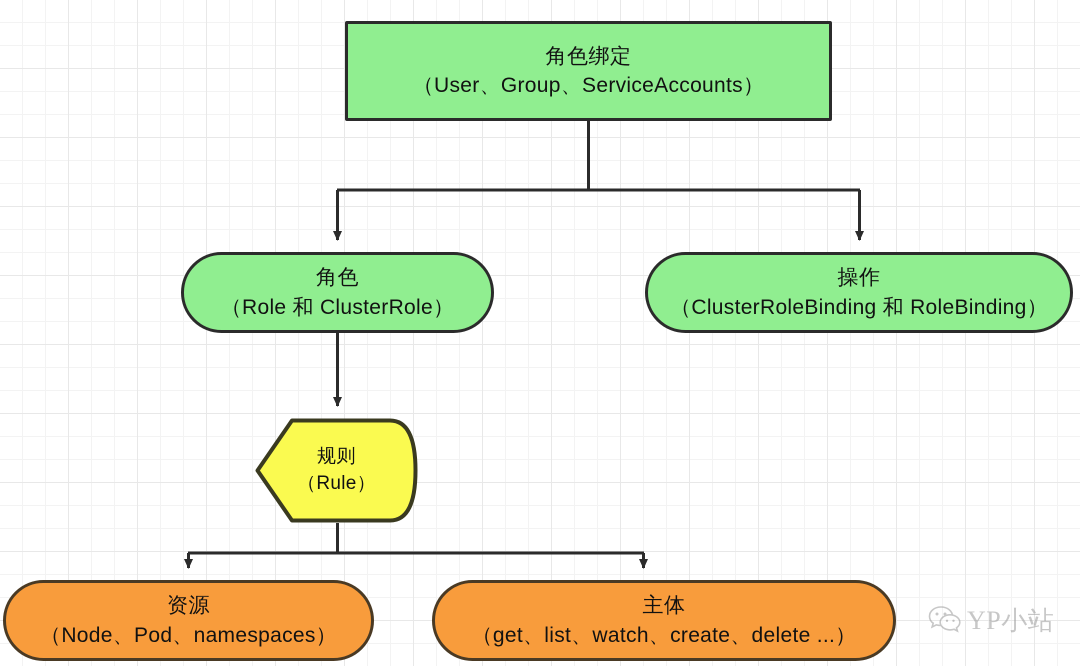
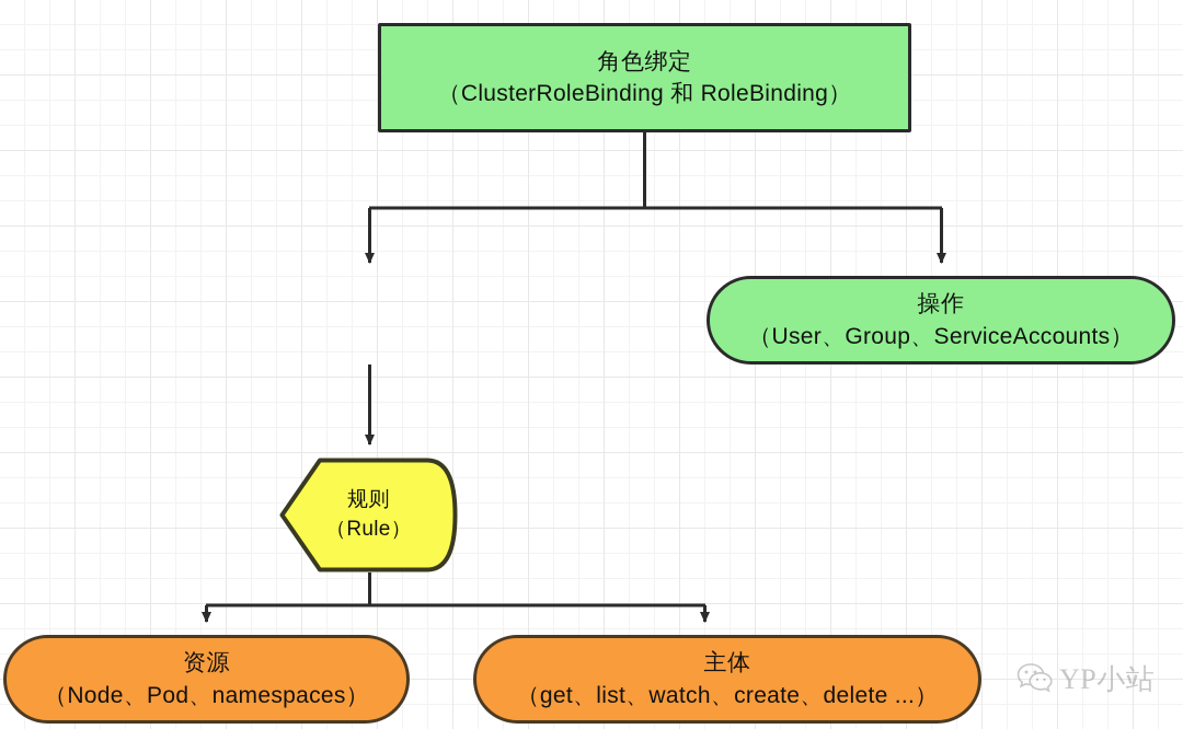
  角色绑定
- （User、Group、ServiceAccounts）
+ （ClusterRoleBinding 和 RoleBinding）
- 角色
- （Role 和 ClusterRole）
  操作
- （ClusterRoleBinding 和 RoleBinding）
+ （User、Group、ServiceAccounts）
  规则
  （Rule）
  资源
  （Node、Pod、namespaces）
  主体
  （get、list、watch、create、delete ...）
  YP小站
